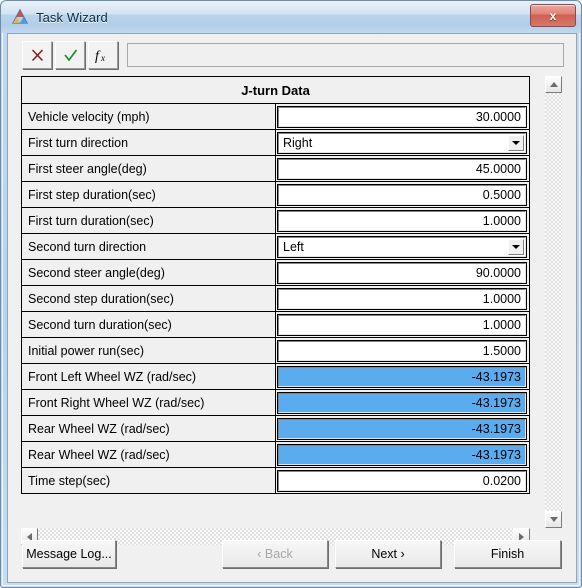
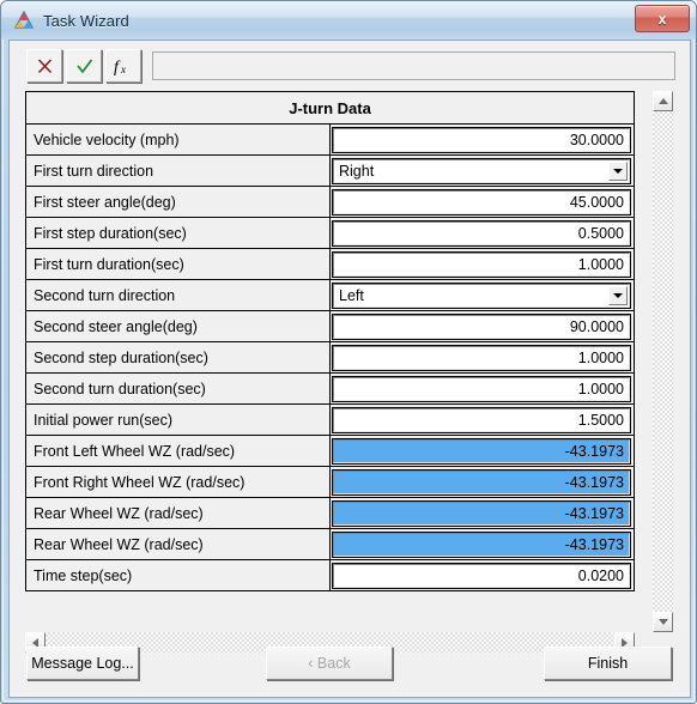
  Task Wizard
  x
  f
  x
  J-turn Data
  Vehicle velocity (mph)	30.0000
  First turn direction	Right
  First steer angle(deg)	45.0000
  First step duration(sec)	0.5000
  First turn duration(sec)	1.0000
  Second turn direction	Left
  Second steer angle(deg)	90.0000
  Second step duration(sec)	1.0000
  Second turn duration(sec)	1.0000
  Initial power run(sec)	1.5000
  Front Left Wheel WZ (rad/sec)	-43.1973
  Front Right Wheel WZ (rad/sec)	-43.1973
  Rear Wheel WZ (rad/sec)	-43.1973
  Rear Wheel WZ (rad/sec)	-43.1973
  Time step(sec)	0.0200
  Message Log...
  ‹ Back
- Next ›
  Finish
